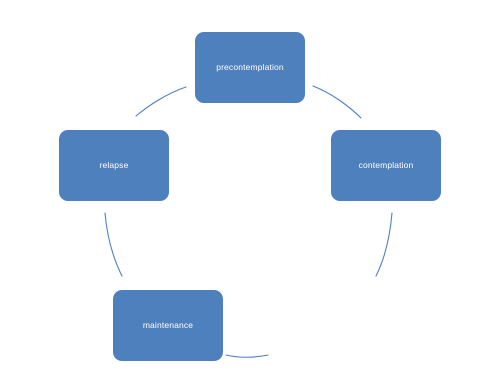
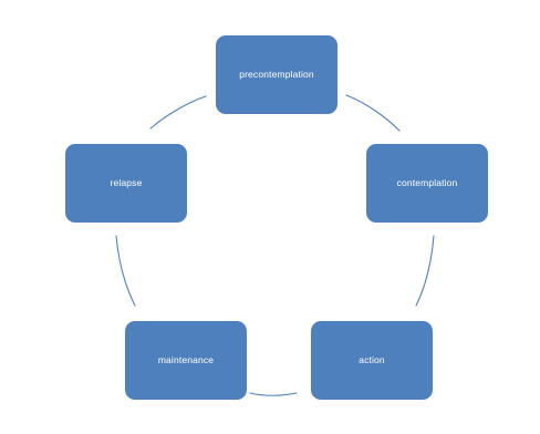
  precontemplation
  contemplation
+ action
  maintenance
  relapse
